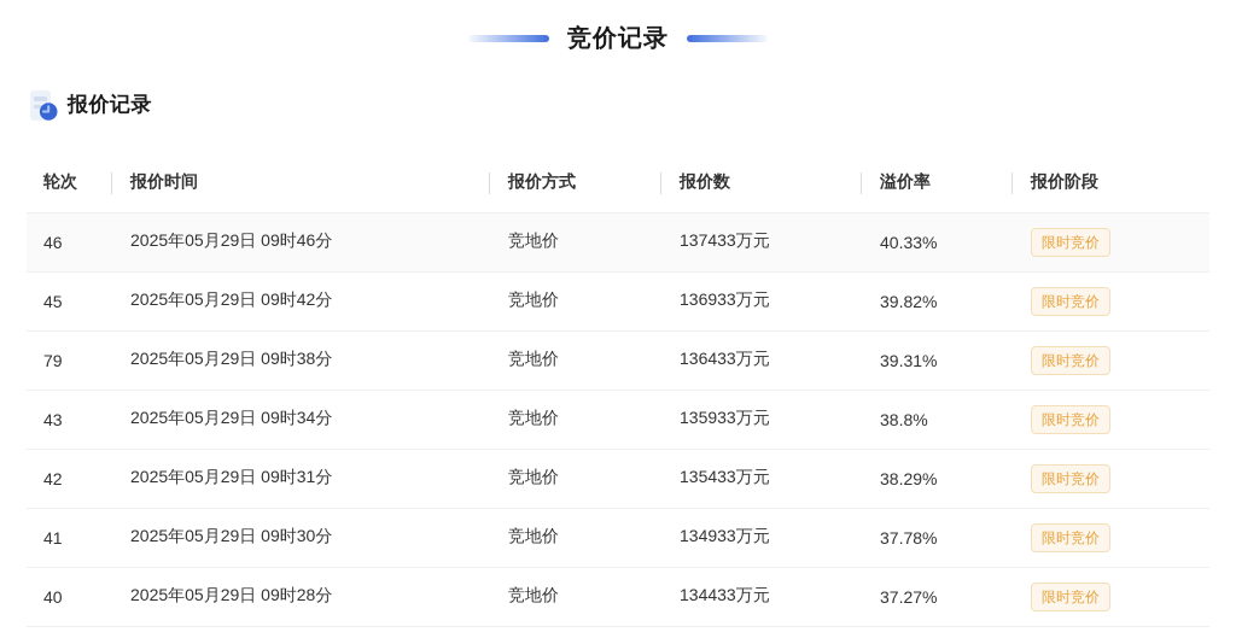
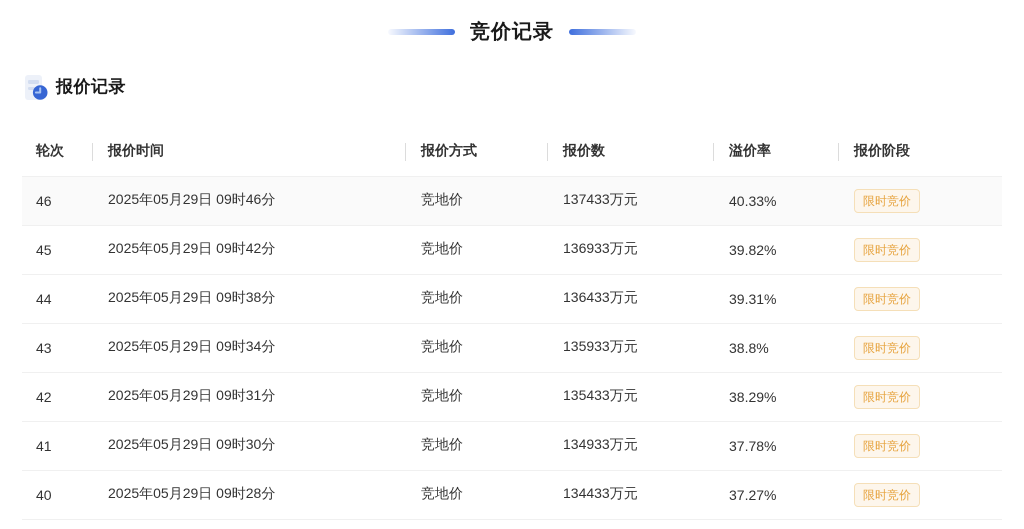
  竞价记录
  报价记录
  轮次	报价时间	报价方式	报价数	溢价率	报价阶段
  46	2025年05月29日 09时46分	竞地价	137433万元	40.33%	限时竞价
  45	2025年05月29日 09时42分	竞地价	136933万元	39.82%	限时竞价
- 79	2025年05月29日 09时38分	竞地价	136433万元	39.31%	限时竞价
+ 44	2025年05月29日 09时38分	竞地价	136433万元	39.31%	限时竞价
  43	2025年05月29日 09时34分	竞地价	135933万元	38.8%	限时竞价
  42	2025年05月29日 09时31分	竞地价	135433万元	38.29%	限时竞价
  41	2025年05月29日 09时30分	竞地价	134933万元	37.78%	限时竞价
  40	2025年05月29日 09时28分	竞地价	134433万元	37.27%	限时竞价
